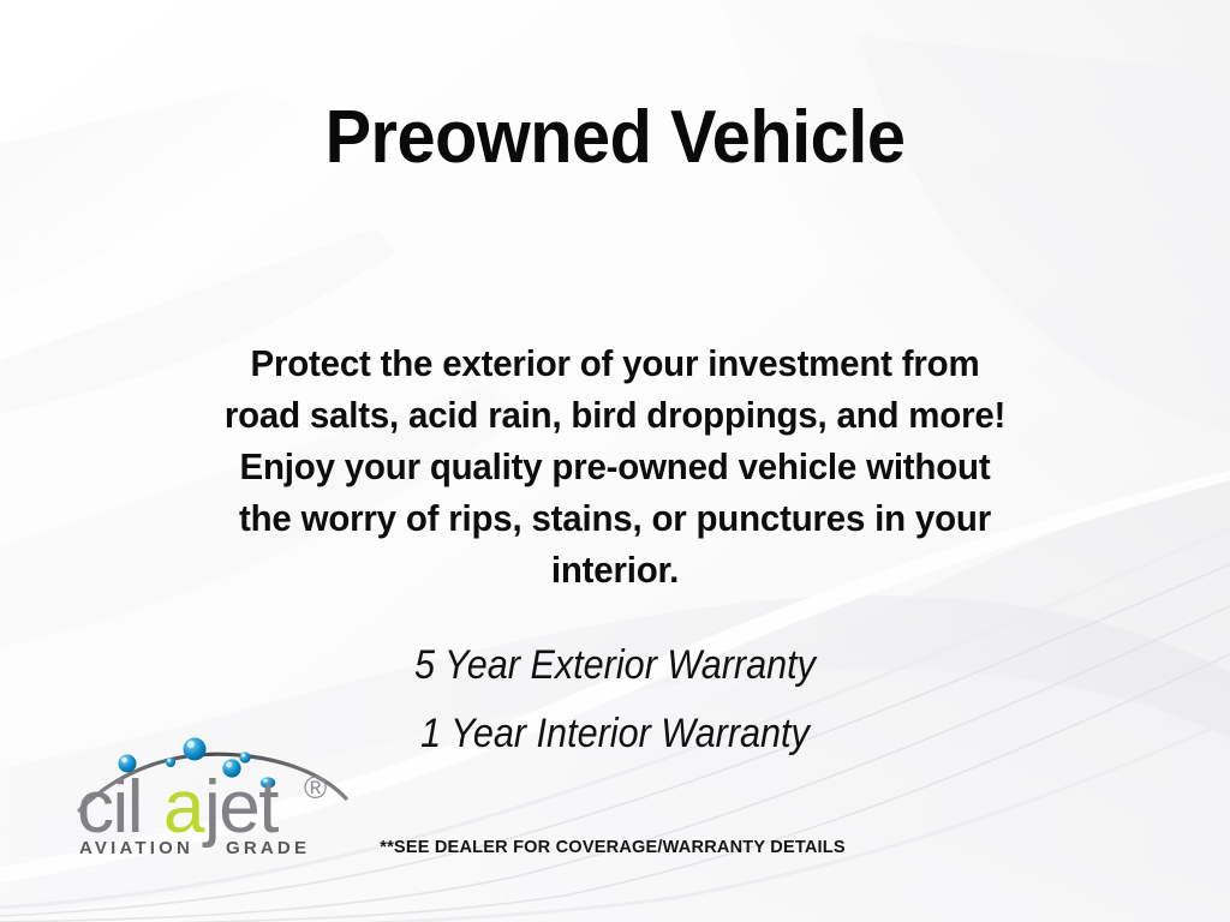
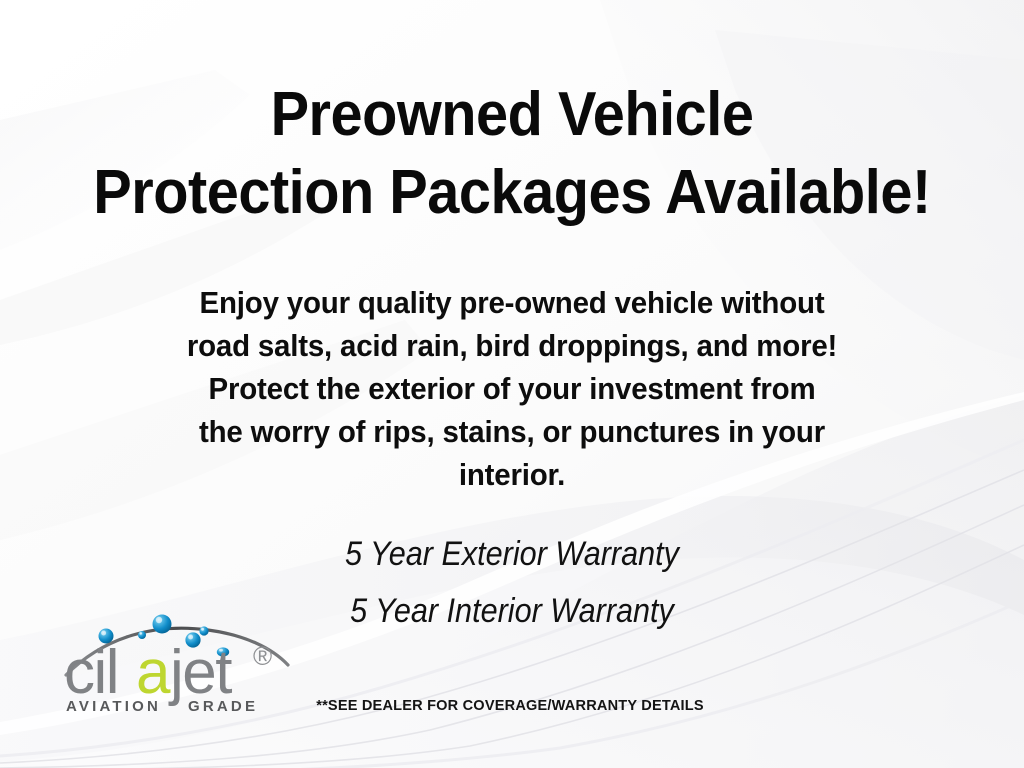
  Preowned Vehicle
+ Protection Packages Available!
- Protect the exterior of your investment from
+ Enjoy your quality pre-owned vehicle without
  road salts, acid rain, bird droppings, and more!
- Enjoy your quality pre-owned vehicle without
+ Protect the exterior of your investment from
  the worry of rips, stains, or punctures in your
  interior.
  5 Year Exterior Warranty
- 1 Year Interior Warranty
+ 5 Year Interior Warranty
  **SEE DEALER FOR COVERAGE/WARRANTY DETAILS
  cil
  a
  jet
  ®
  AVIATION
  GRADE
